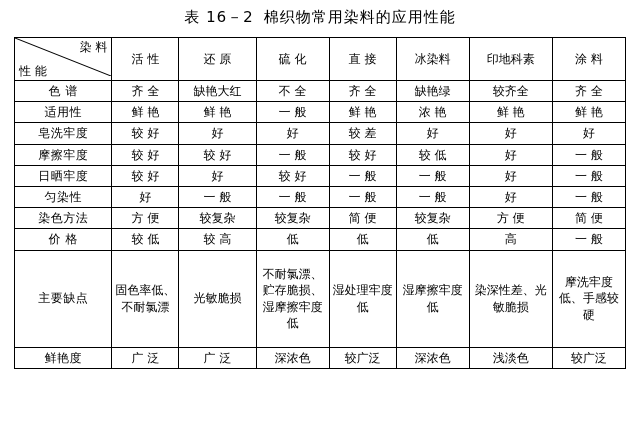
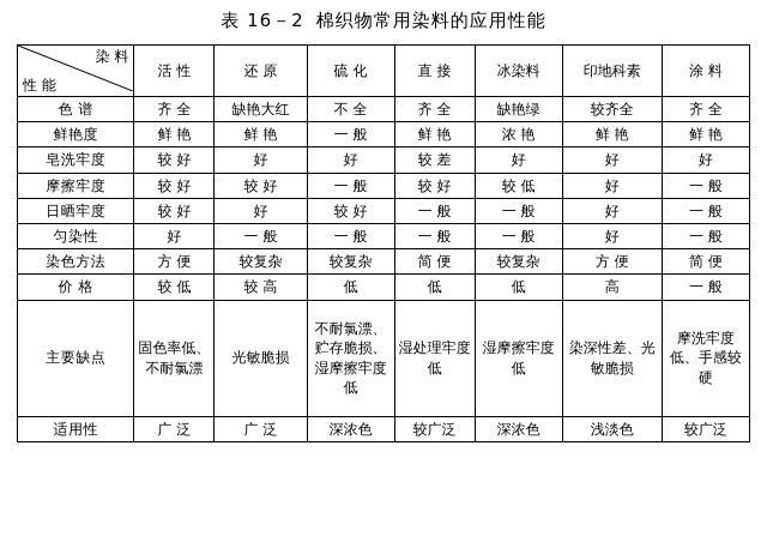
  表 16－2 棉织物常用染料的应用性能
  染 料性 能	活 性	还 原	硫 化	直 接	冰染料	印地科素	涂 料
  色 谱	齐 全	缺艳大红	不 全	齐 全	缺艳绿	较齐全	齐 全
- 适用性	鲜 艳	鲜 艳	一 般	鲜 艳	浓 艳	鲜 艳	鲜 艳
+ 鲜艳度	鲜 艳	鲜 艳	一 般	鲜 艳	浓 艳	鲜 艳	鲜 艳
  皂洗牢度	较 好	好	好	较 差	好	好	好
  摩擦牢度	较 好	较 好	一 般	较 好	较 低	好	一 般
  日晒牢度	较 好	好	较 好	一 般	一 般	好	一 般
  匀染性	好	一 般	一 般	一 般	一 般	好	一 般
  染色方法	方 便	较复杂	较复杂	简 便	较复杂	方 便	简 便
  价 格	较 低	较 高	低	低	低	高	一 般
  主要缺点	固色率低、不耐氯漂	光敏脆损	不耐氯漂、贮存脆损、湿摩擦牢度低	湿处理牢度低	湿摩擦牢度低	染深性差、光敏脆损	摩洗牢度低、手感较硬
- 鲜艳度	广 泛	广 泛	深浓色	较广泛	深浓色	浅淡色	较广泛
+ 适用性	广 泛	广 泛	深浓色	较广泛	深浓色	浅淡色	较广泛
